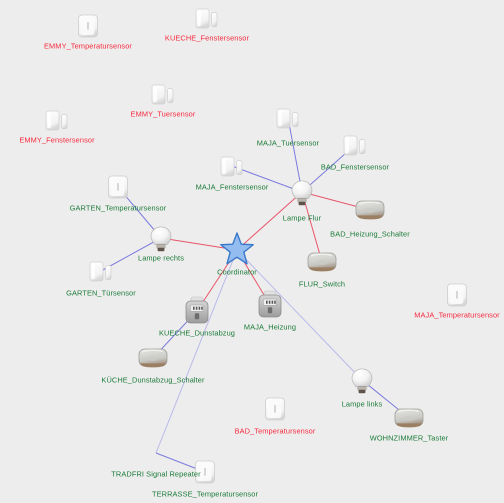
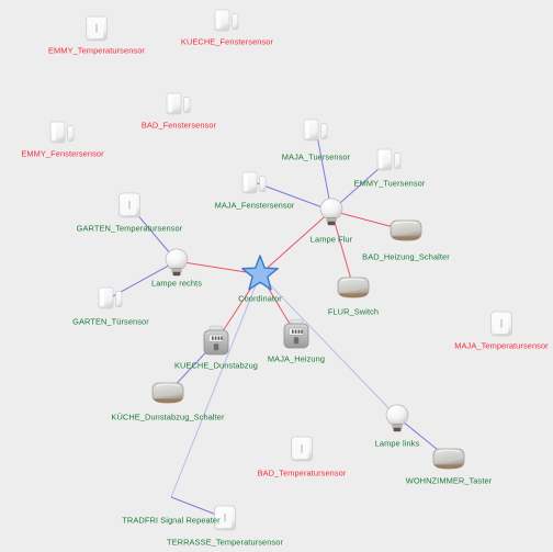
  Coordinator
  EMMY_Temperatursensor
  KUECHE_Fenstersensor
- EMMY_Tuersensor
+ BAD_Fenstersensor
  EMMY_Fenstersensor
  MAJA_Tuersensor
- BAD_Fenstersensor
+ EMMY_Tuersensor
  MAJA_Fenstersensor
  GARTEN_Temperatursensor
  Lampe Flur
  BAD_Heizung_Schalter
  Lampe rechts
  FLUR_Switch
  GARTEN_Türsensor
  KUECHE_Dunstabzug
  MAJA_Heizung
  MAJA_Temperatursensor
  KÜCHE_Dunstabzug_Schalter
  Lampe links
  BAD_Temperatursensor
  WOHNZIMMER_Taster
  TRADFRI Signal Repeater
  TERRASSE_Temperatursensor
